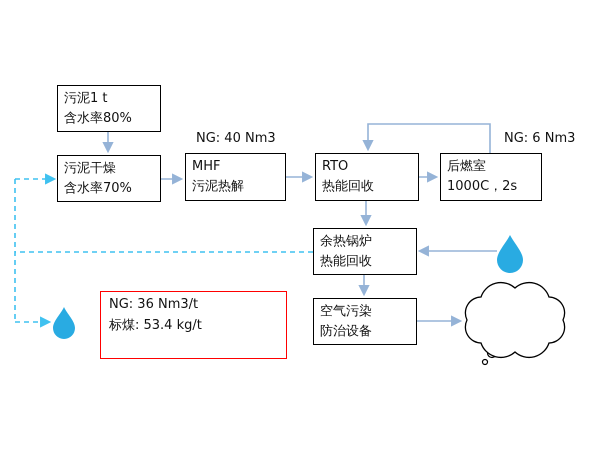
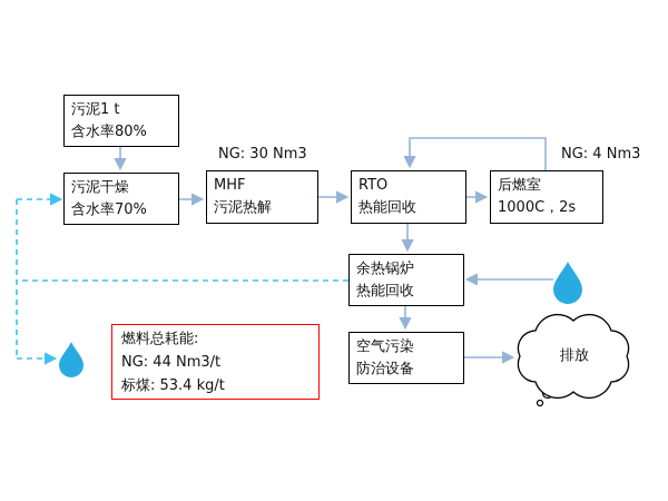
  污泥1 t
  含水率80%
  污泥干燥
  含水率70%
  MHF
  污泥热解
  RTO
  热能回收
  后燃室
  1000C，2s
  余热锅炉
  热能回收
  空气污染
  防治设备
+ 燃料总耗能:
- NG: 36 Nm3/t
+ NG: 44 Nm3/t
  标煤: 53.4 kg/t
- NG: 40 Nm3
+ NG: 30 Nm3
- NG: 6 Nm3
+ NG: 4 Nm3
+ 排放
